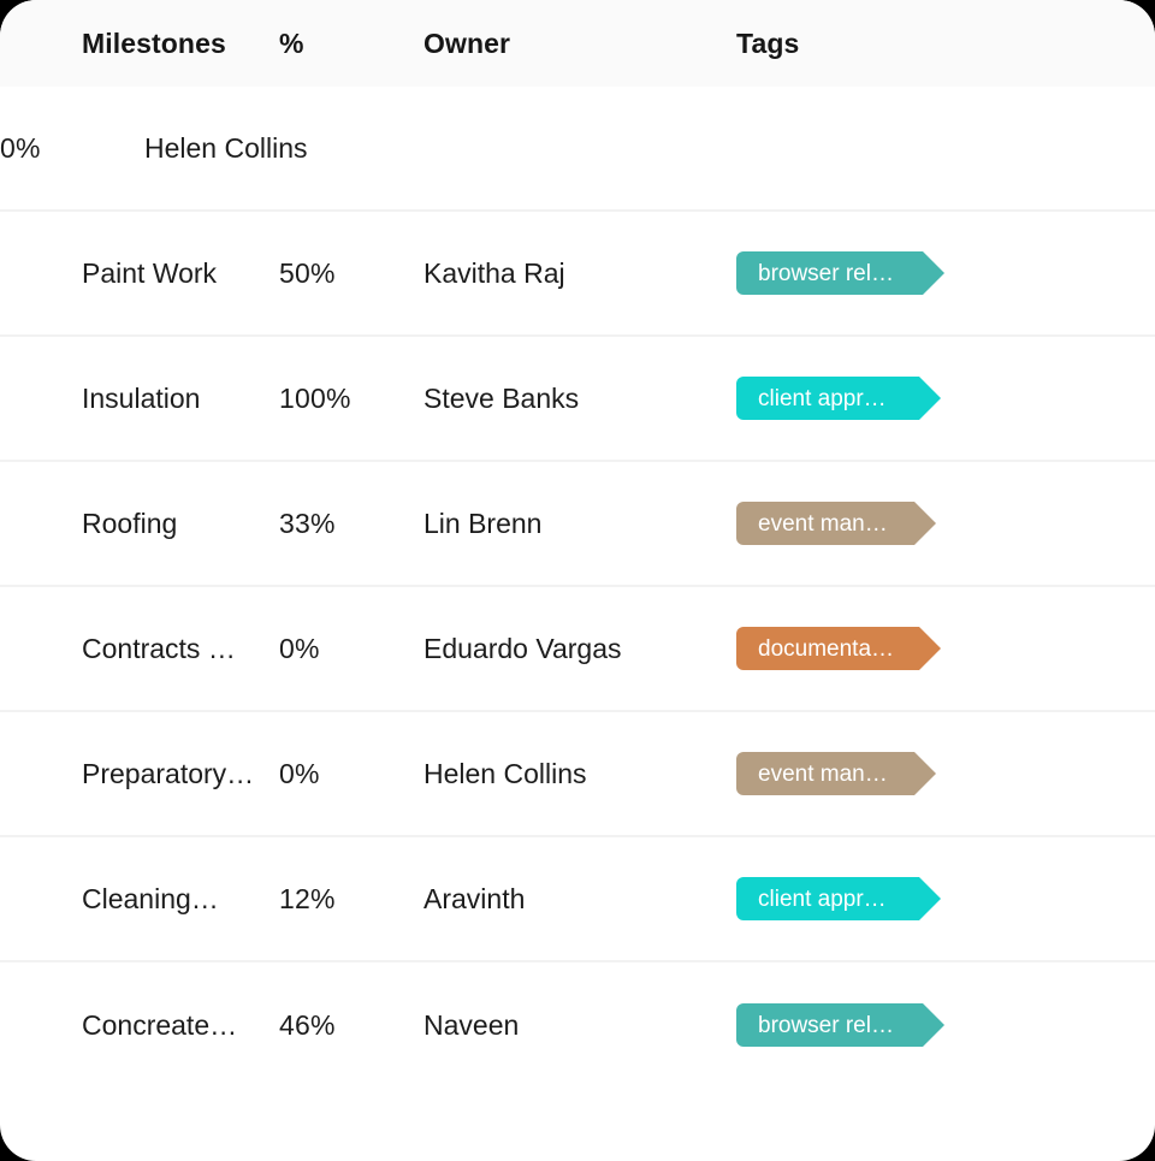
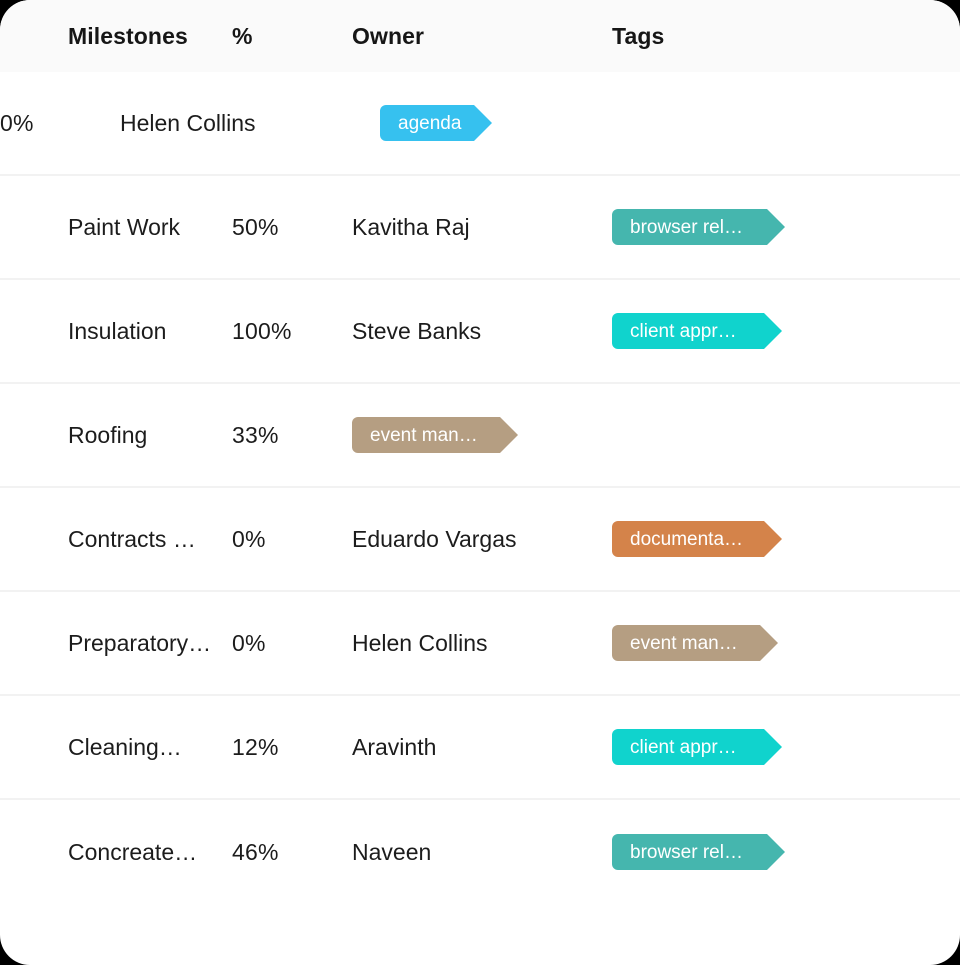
  Milestones
  %
  Owner
  Tags
  0%
  Helen Collins
+ agenda
  Paint Work
  50%
  Kavitha Raj
  browser rel…
  Insulation
  100%
  Steve Banks
  client appr…
  Roofing
  33%
- Lin Brenn
  event man…
  Contracts …
  0%
  Eduardo Vargas
  documenta…
  Preparatory…
  0%
  Helen Collins
  event man…
  Cleaning…
  12%
  Aravinth
  client appr…
  Concreate…
  46%
  Naveen
  browser rel…
